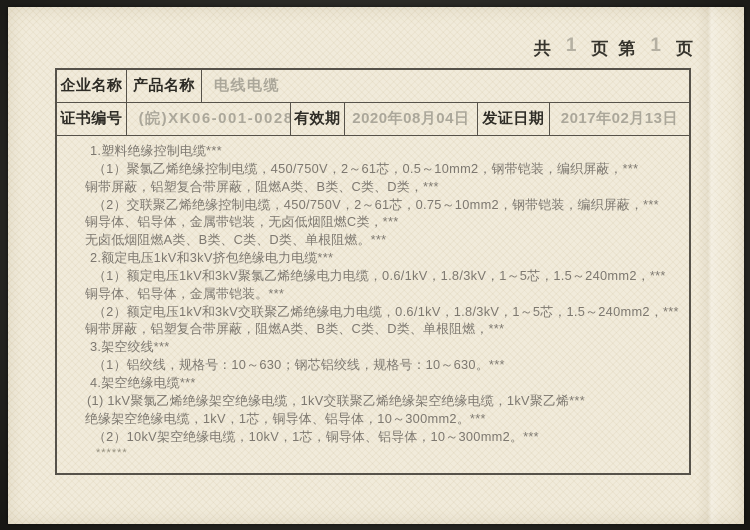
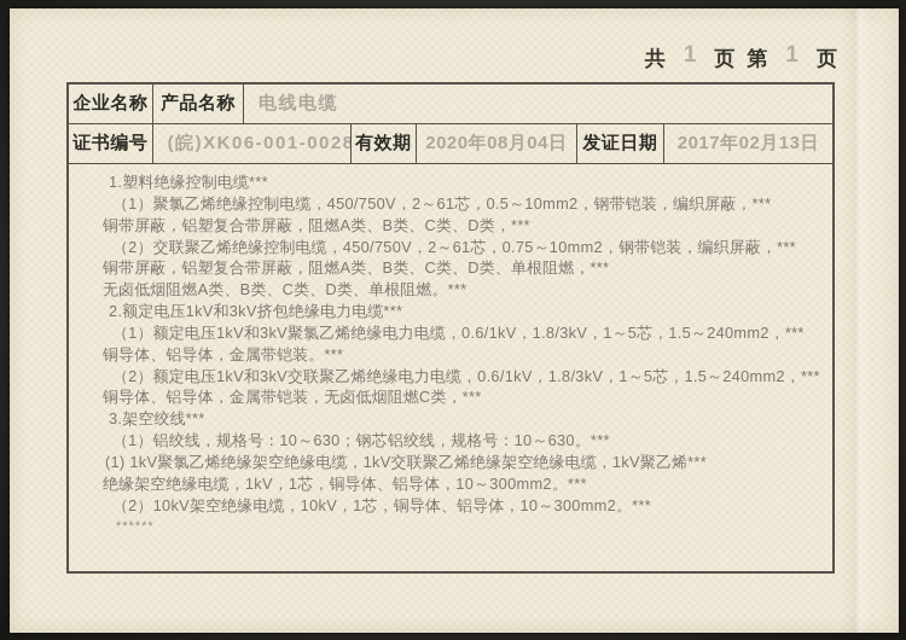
  共
  1
  页
  第
  1
  页
  企业名称
  产品名称
  电线电缆
  证书编号
  (皖)XK06-001-0028
  有效期
  2020年08月04日
  发证日期
  2017年02月13日
  1.塑料绝缘控制电缆***
  （1）聚氯乙烯绝缘控制电缆，450/750V，2～61芯，0.5～10mm2，钢带铠装，编织屏蔽，***
  铜带屏蔽，铝塑复合带屏蔽，阻燃A类、B类、C类、D类，***
  （2）交联聚乙烯绝缘控制电缆，450/750V，2～61芯，0.75～10mm2，钢带铠装，编织屏蔽，***
- 铜导体、铝导体，金属带铠装，无卤低烟阻燃C类，***
+ 铜带屏蔽，铝塑复合带屏蔽，阻燃A类、B类、C类、D类、单根阻燃，***
  无卤低烟阻燃A类、B类、C类、D类、单根阻燃。***
  2.额定电压1kV和3kV挤包绝缘电力电缆***
  （1）额定电压1kV和3kV聚氯乙烯绝缘电力电缆，0.6/1kV，1.8/3kV，1～5芯，1.5～240mm2，***
  铜导体、铝导体，金属带铠装。***
  （2）额定电压1kV和3kV交联聚乙烯绝缘电力电缆，0.6/1kV，1.8/3kV，1～5芯，1.5～240mm2，***
- 铜带屏蔽，铝塑复合带屏蔽，阻燃A类、B类、C类、D类、单根阻燃，***
+ 铜导体、铝导体，金属带铠装，无卤低烟阻燃C类，***
  3.架空绞线***
  （1）铝绞线，规格号：10～630；钢芯铝绞线，规格号：10～630。***
- 4.架空绝缘电缆***
  (1) 1kV聚氯乙烯绝缘架空绝缘电缆，1kV交联聚乙烯绝缘架空绝缘电缆，1kV聚乙烯***
  绝缘架空绝缘电缆，1kV，1芯，铜导体、铝导体，10～300mm2。***
  （2）10kV架空绝缘电缆，10kV，1芯，铜导体、铝导体，10～300mm2。***
  ******
